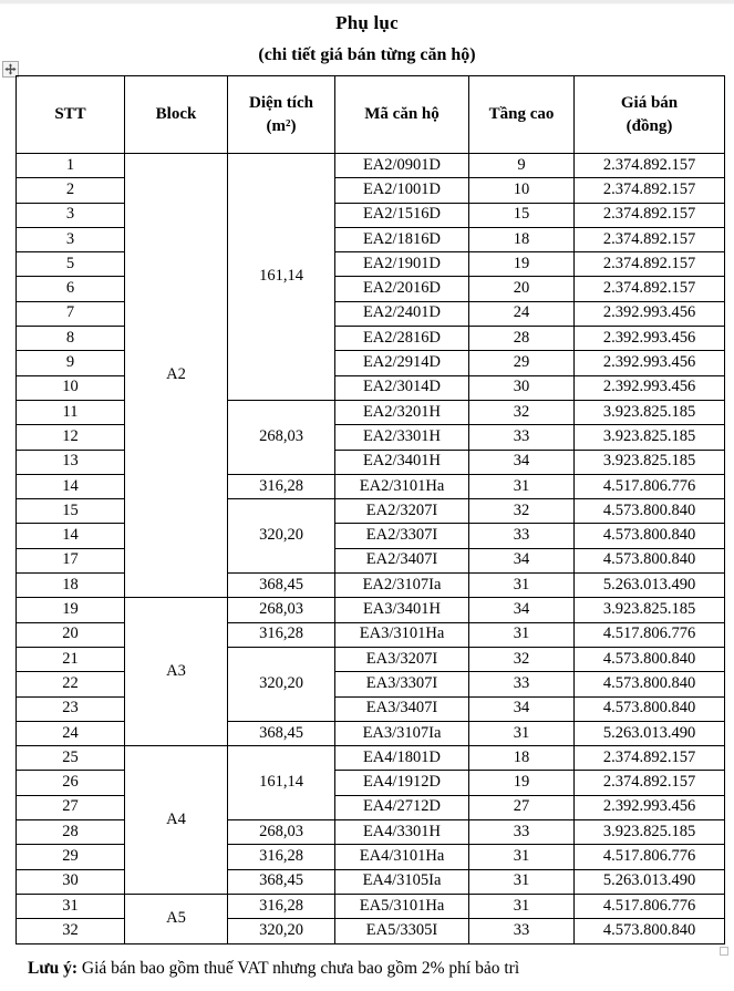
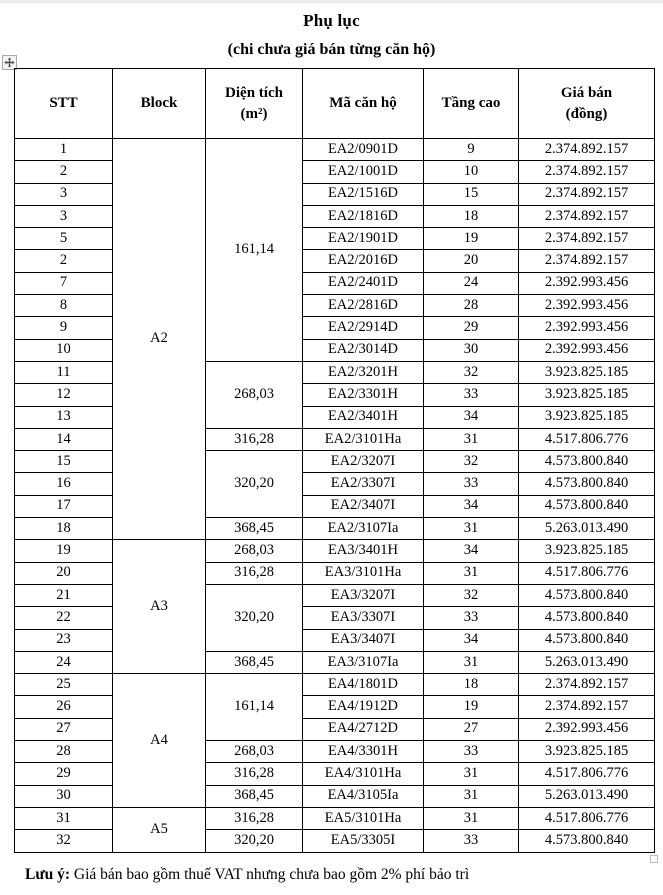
  Phụ lục
- (chi tiết giá bán từng căn hộ)
+ (chi chưa giá bán từng căn hộ)
  STT	Block	Diện tích (m²)	Mã căn hộ	Tầng cao	Giá bán (đồng)
  1	A2	161,14	EA2/0901D	9	2.374.892.157
  2	EA2/1001D	10	2.374.892.157
  3	EA2/1516D	15	2.374.892.157
  3	EA2/1816D	18	2.374.892.157
  5	EA2/1901D	19	2.374.892.157
- 6	EA2/2016D	20	2.374.892.157
+ 2	EA2/2016D	20	2.374.892.157
  7	EA2/2401D	24	2.392.993.456
  8	EA2/2816D	28	2.392.993.456
  9	EA2/2914D	29	2.392.993.456
  10	EA2/3014D	30	2.392.993.456
  11	268,03	EA2/3201H	32	3.923.825.185
  12	EA2/3301H	33	3.923.825.185
  13	EA2/3401H	34	3.923.825.185
  14	316,28	EA2/3101Ha	31	4.517.806.776
  15	320,20	EA2/3207I	32	4.573.800.840
- 14	EA2/3307I	33	4.573.800.840
+ 16	EA2/3307I	33	4.573.800.840
  17	EA2/3407I	34	4.573.800.840
  18	368,45	EA2/3107Ia	31	5.263.013.490
  19	A3	268,03	EA3/3401H	34	3.923.825.185
  20	316,28	EA3/3101Ha	31	4.517.806.776
  21	320,20	EA3/3207I	32	4.573.800.840
  22	EA3/3307I	33	4.573.800.840
  23	EA3/3407I	34	4.573.800.840
  24	368,45	EA3/3107Ia	31	5.263.013.490
  25	A4	161,14	EA4/1801D	18	2.374.892.157
  26	EA4/1912D	19	2.374.892.157
  27	EA4/2712D	27	2.392.993.456
  28	268,03	EA4/3301H	33	3.923.825.185
  29	316,28	EA4/3101Ha	31	4.517.806.776
  30	368,45	EA4/3105Ia	31	5.263.013.490
  31	A5	316,28	EA5/3101Ha	31	4.517.806.776
  32	320,20	EA5/3305I	33	4.573.800.840
  Lưu ý: Giá bán bao gồm thuế VAT nhưng chưa bao gồm 2% phí bảo trì
